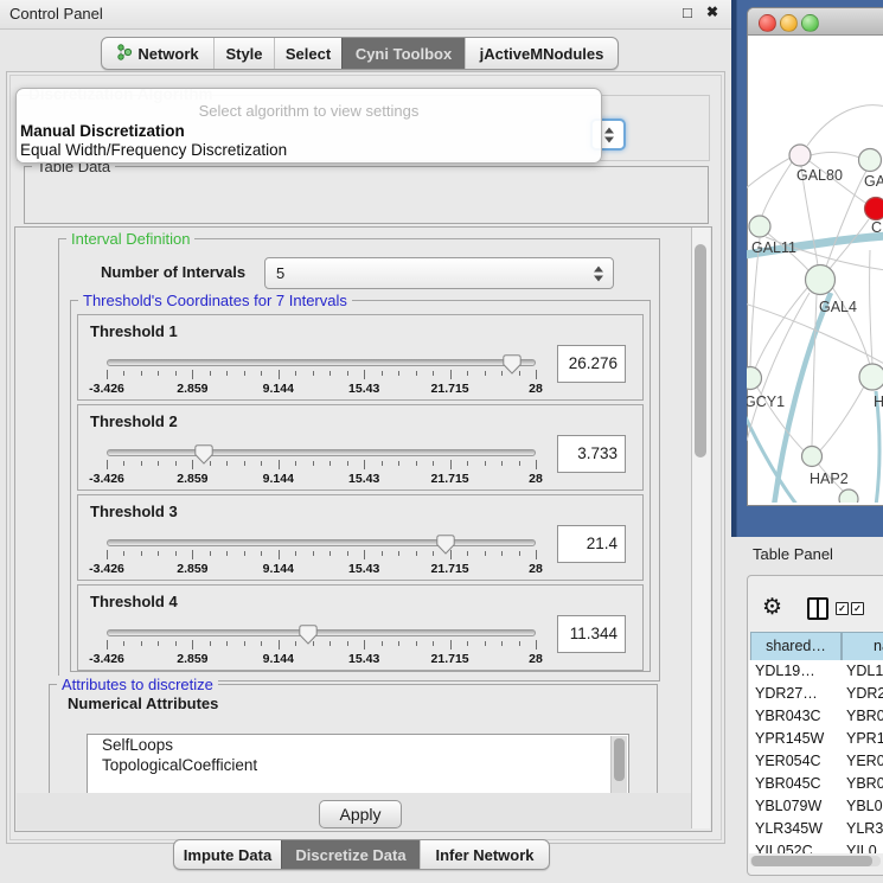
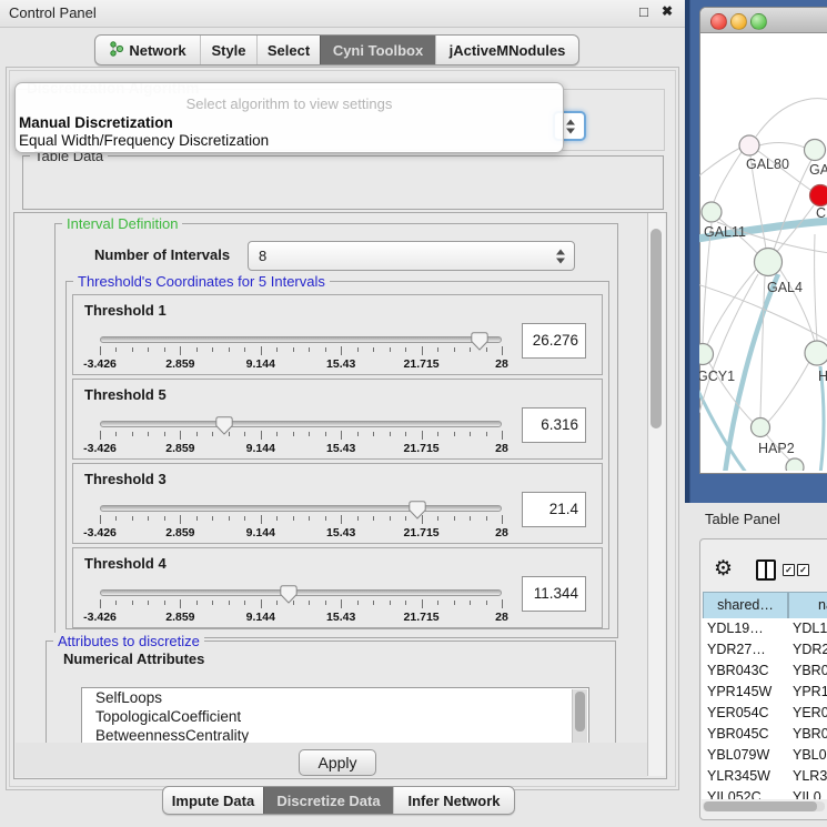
  Control Panel
  □
  ✖
  Network
  Style
  Select
  Cyni Toolbox
  jActiveMNodules
  Select algorithm to view settings
  Manual Discretization
  Equal Width/Frequency Discretization
  Table Data
  Interval Definition
  Number of Intervals
- 5
+ 8
- Threshold's Coordinates for 7 Intervals
+ Threshold's Coordinates for 5 Intervals
  Threshold 1
  -3.426
  2.859
  9.144
  15.43
  21.715
  28
  26.276
- Threshold 2
+ Threshold 5
  -3.426
  2.859
  9.144
  15.43
  21.715
  28
- 3.733
+ 6.316
  Threshold 3
  -3.426
  2.859
  9.144
  15.43
  21.715
  28
  21.4
  Threshold 4
  -3.426
  2.859
  9.144
  15.43
  21.715
  28
  11.344
  Attributes to discretize
  Numerical Attributes
  SelfLoops
  TopologicalCoefficient
+ BetweennessCentrality
  Apply
  Impute Data
  Discretize Data
  Infer Network
  GAL80
  GA
  C
  GAL11
  GAL4
  GCY1
  H
  HAP2
  Table Panel
  ⚙
  ✓
  ✓
  shared…
  YDL19…
  YDL1
  YDR27…
  YDR2
  YBR043C
  YBR0
  YPR145W
  YPR1
  YER054C
  YER0
  YBR045C
  YBR0
  YBL079W
  YBL0
  YLR345W
  YLR3
  YIL052C
  YIL0
